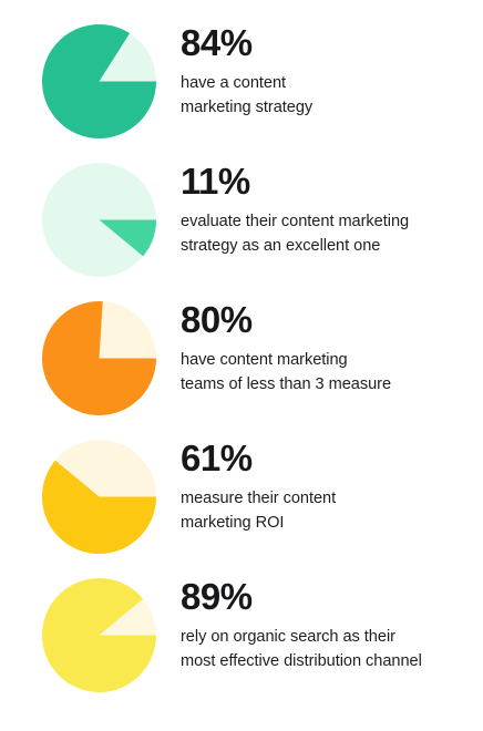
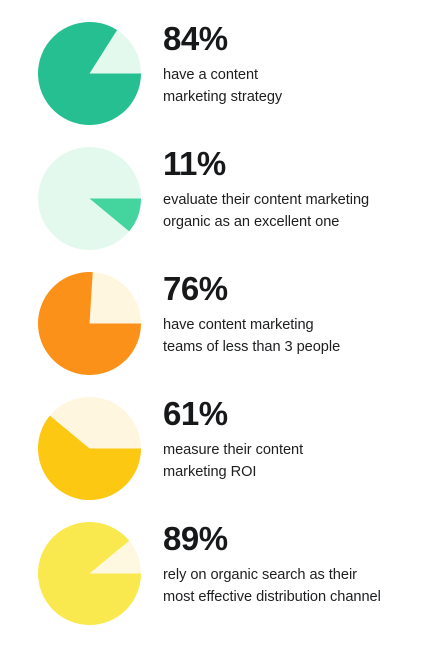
  84%
  have a content
  marketing strategy
  11%
  evaluate their content marketing
- strategy as an excellent one
+ organic as an excellent one
- 80%
+ 76%
  have content marketing
- teams of less than 3 measure
+ teams of less than 3 people
  61%
  measure their content
  marketing ROI
  89%
  rely on organic search as their
  most effective distribution channel
